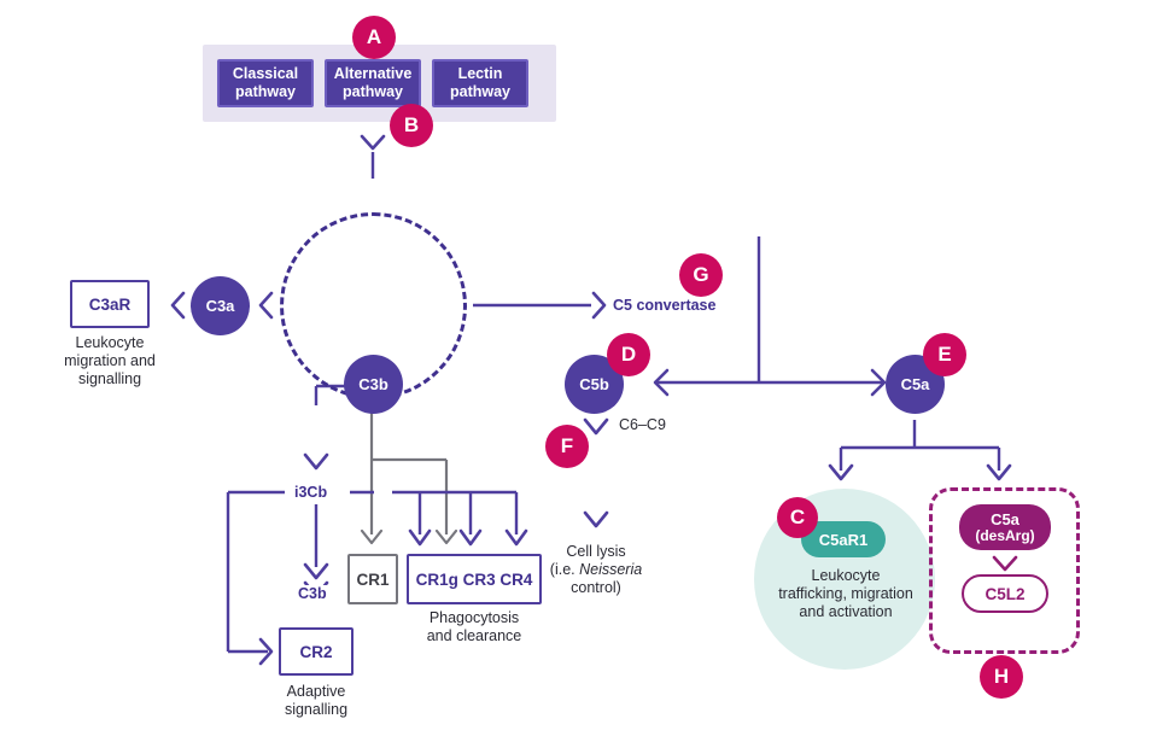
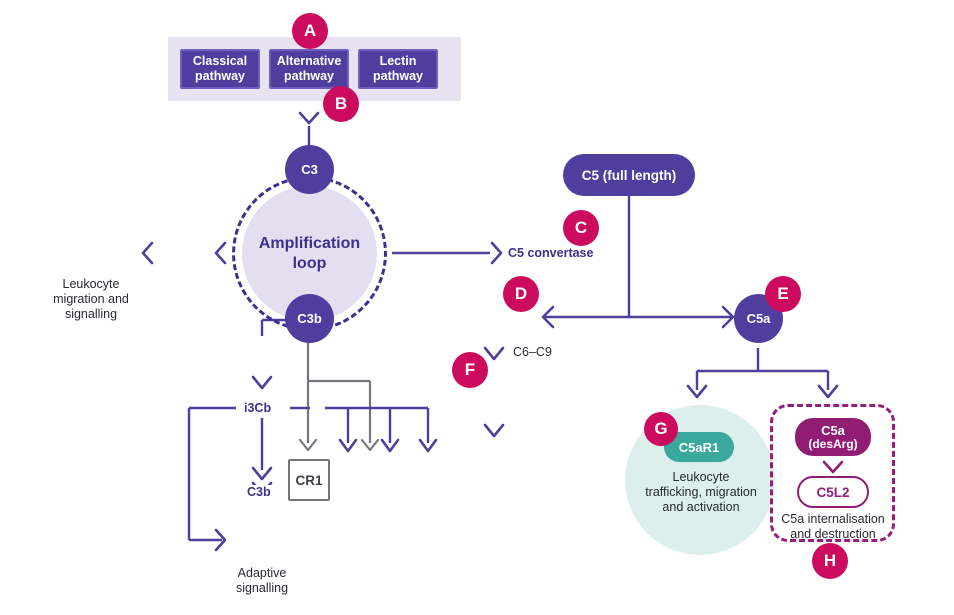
  Classical
  pathway
  Alternative
  pathway
  Lectin
  pathway
  A
  B
+ Amplification
+ loop
+ C3
  C3b
- C3a
- C3aR
  Leukocyte
  migration and
  signalling
+ C5 (full length)
  C5 convertase
- G
+ C
- C5b
  D
  C5a
  E
  C6–C9
  F
- Cell lysis
- (i.e. Neisseria
- control)
  i3Cb
  C3b
  CR1
- CR1g CR3 CR4
- Phagocytosis
- and clearance
- CR2
  Adaptive
  signalling
  C5aR1
- C
+ G
  Leukocyte
  trafficking, migration
  and activation
  C5a
  (desArg)
  C5L2
+ C5a internalisation
+ and destruction
  H
